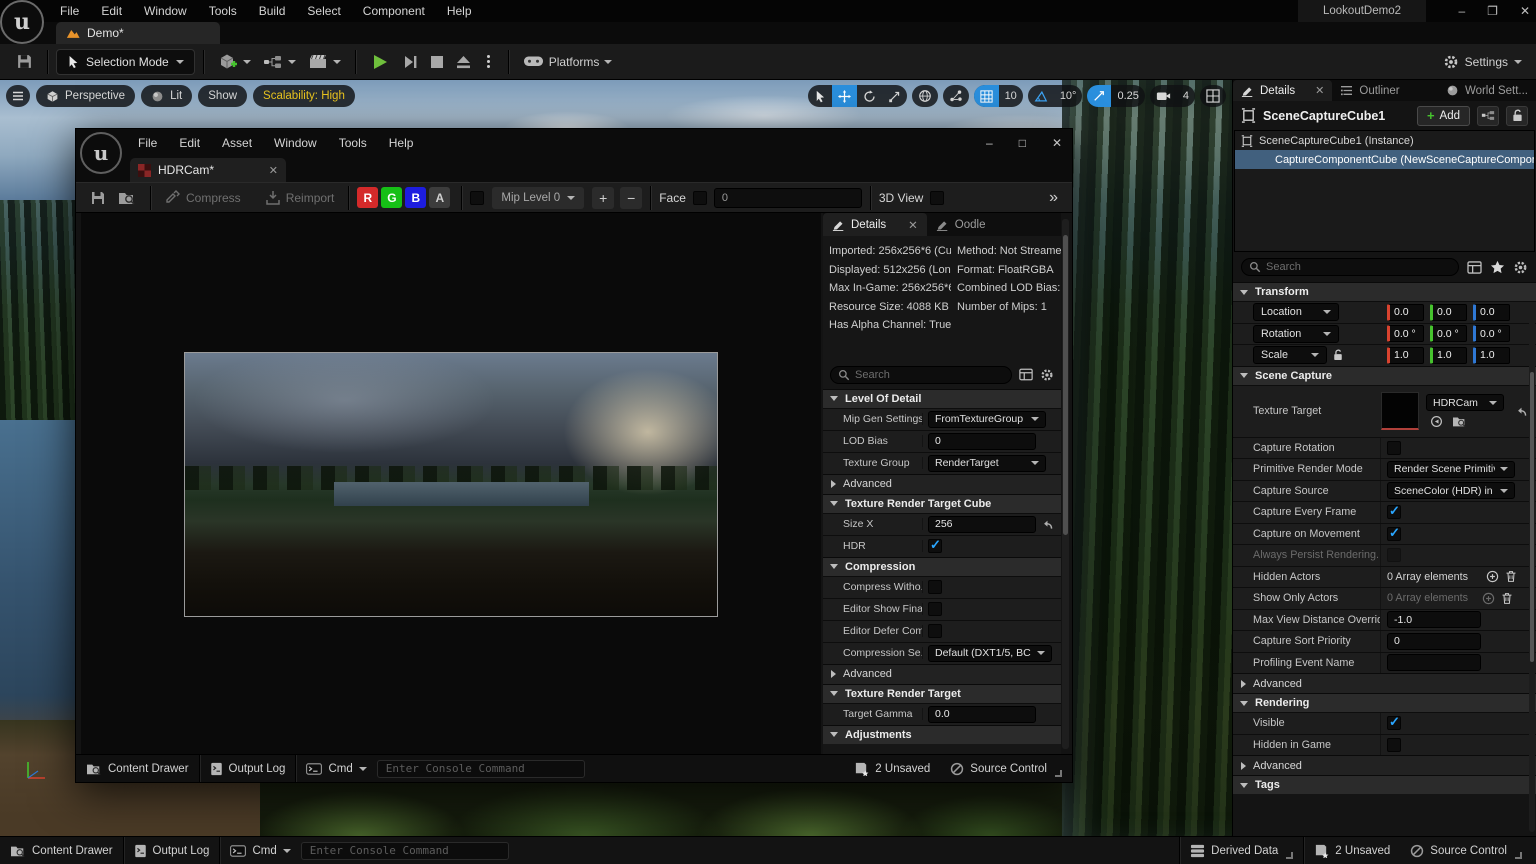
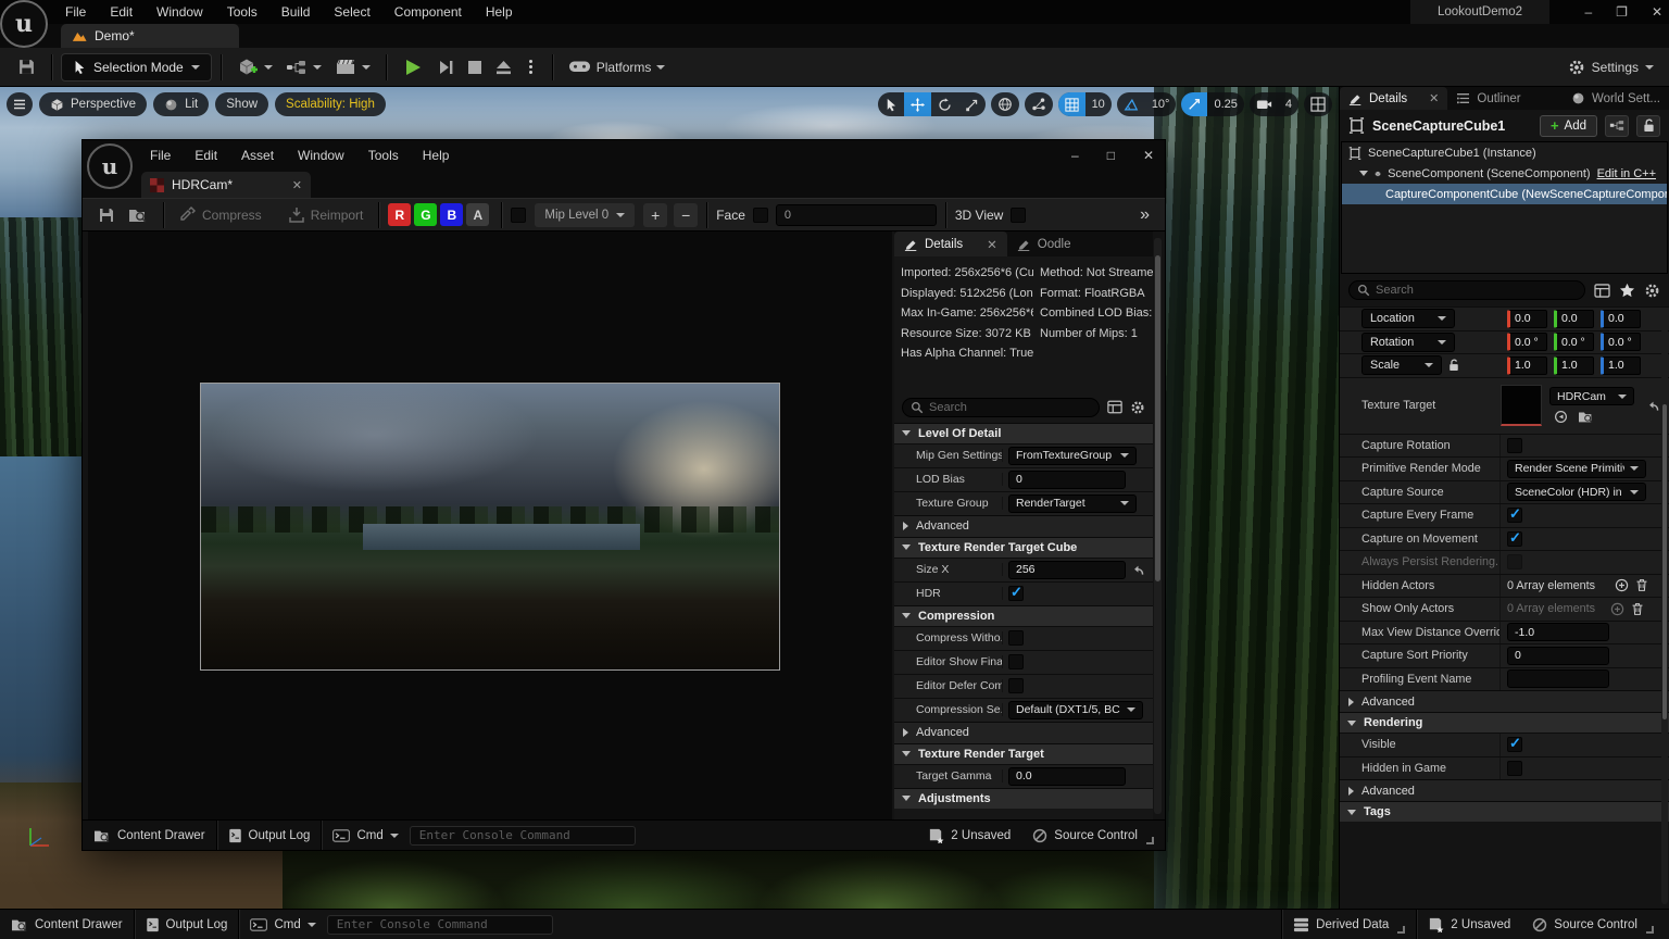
  u
  File
  Edit
  Window
  Tools
  Build
  Select
  Component
  Help
  LookoutDemo2
  –
  ❐
  ✕
  Demo*
  Selection Mode
  Platforms
  Settings
  Perspective
  Lit
  Show
  Scalability: High
  10
  10°
  0.25
  4
  u
  File
  Edit
  Asset
  Window
  Tools
  Help
  –
  □
  ✕
  HDRCam*
  ✕
  Compress
  Reimport
  R
  G
  B
  A
  Mip Level 0
  +
  −
  Face
  0
  3D View
  »
  Details
  ✕
  Oodle
  Imported: 256x256*6 (Cu
  Displayed: 512x256 (Lon
  Max In-Game: 256x256*
- Resource Size: 4088 KB
+ Resource Size: 3072 KB
  Has Alpha Channel: True
  Method: Not Streame
  Format: FloatRGBA
  Combined LOD Bias:
  Number of Mips: 1
  Search
  Level Of Detail
  Mip Gen Settings
  FromTextureGroup
  LOD Bias
  0
  Texture Group
  RenderTarget
  Advanced
  Texture Render Target Cube
  Size X
  256
  HDR
  Compression
  Compress Witho.
  Editor Show Fina
  Editor Defer Com
  Compression Se.
  Default (DXT1/5, BC
  Advanced
  Texture Render Target
  Target Gamma
  0.0
  Adjustments
  Content Drawer
  Output Log
  Cmd
  Enter Console Command
  2 Unsaved
  Source Control
  Details
  ✕
  Outliner
  World Sett...
  SceneCaptureCube1
  +
  Add
  SceneCaptureCube1 (Instance)
+ SceneComponent (SceneComponent)
+ Edit in C++
  CaptureComponentCube (NewSceneCaptureCompor
  Search
- Transform
  Location
  0.0
  0.0
  0.0
  Rotation
  0.0 °
  0.0 °
  0.0 °
  Scale
  1.0
  1.0
  1.0
- Scene Capture
  Texture Target
  HDRCam
  Capture Rotation
  Primitive Render Mode
  Render Scene Primiti
  Capture Source
  SceneColor (HDR) in
  Capture Every Frame
  Capture on Movement
  Always Persist Rendering..
  Hidden Actors
  0 Array elements
  Show Only Actors
  0 Array elements
  Max View Distance Overrid
  -1.0
  Capture Sort Priority
  0
  Profiling Event Name
  Advanced
  Rendering
  Visible
  Hidden in Game
  Advanced
  Tags
  Content Drawer
  Output Log
  Cmd
  Enter Console Command
  Derived Data
  2 Unsaved
  Source Control
